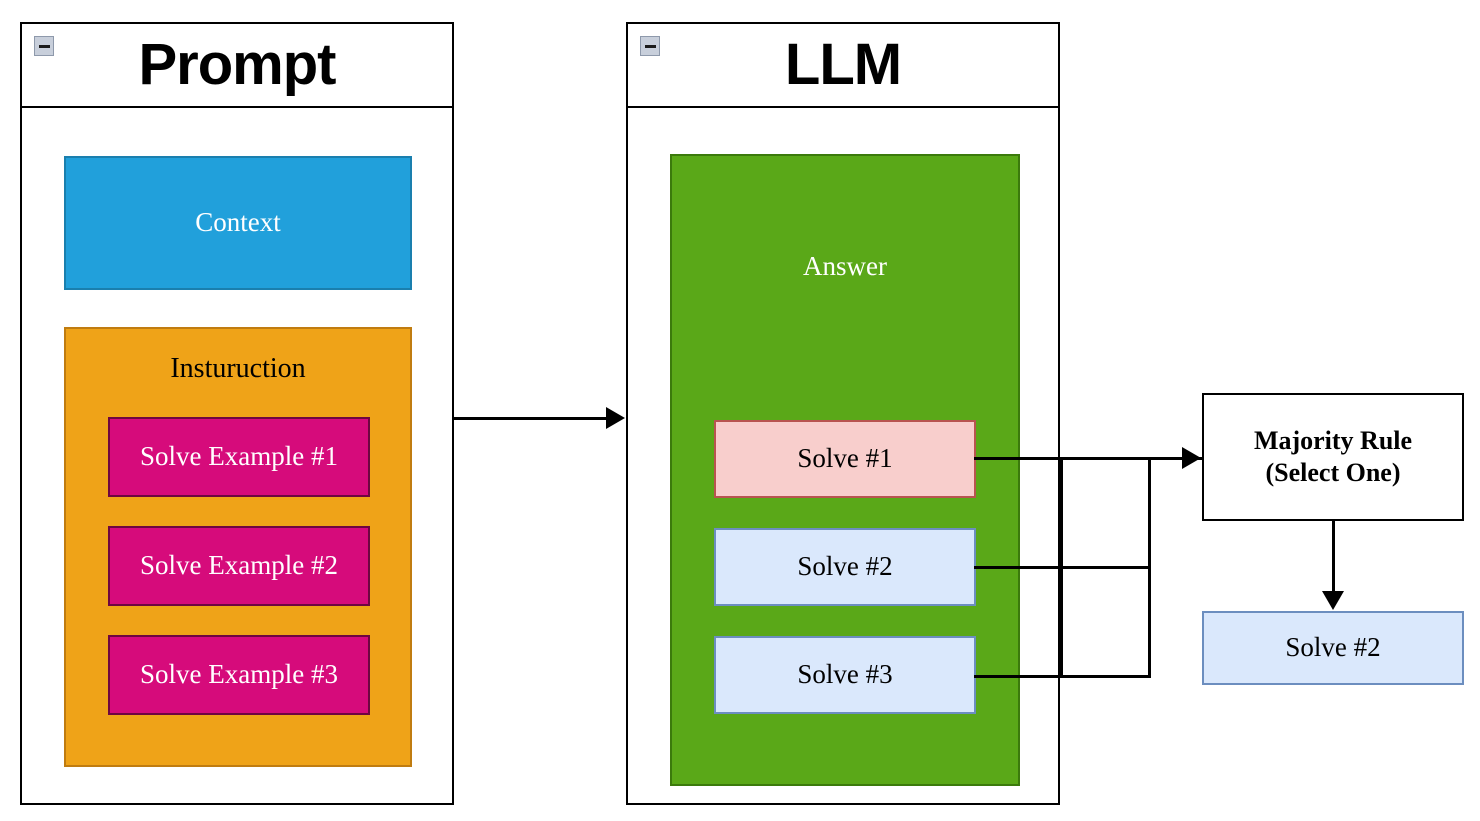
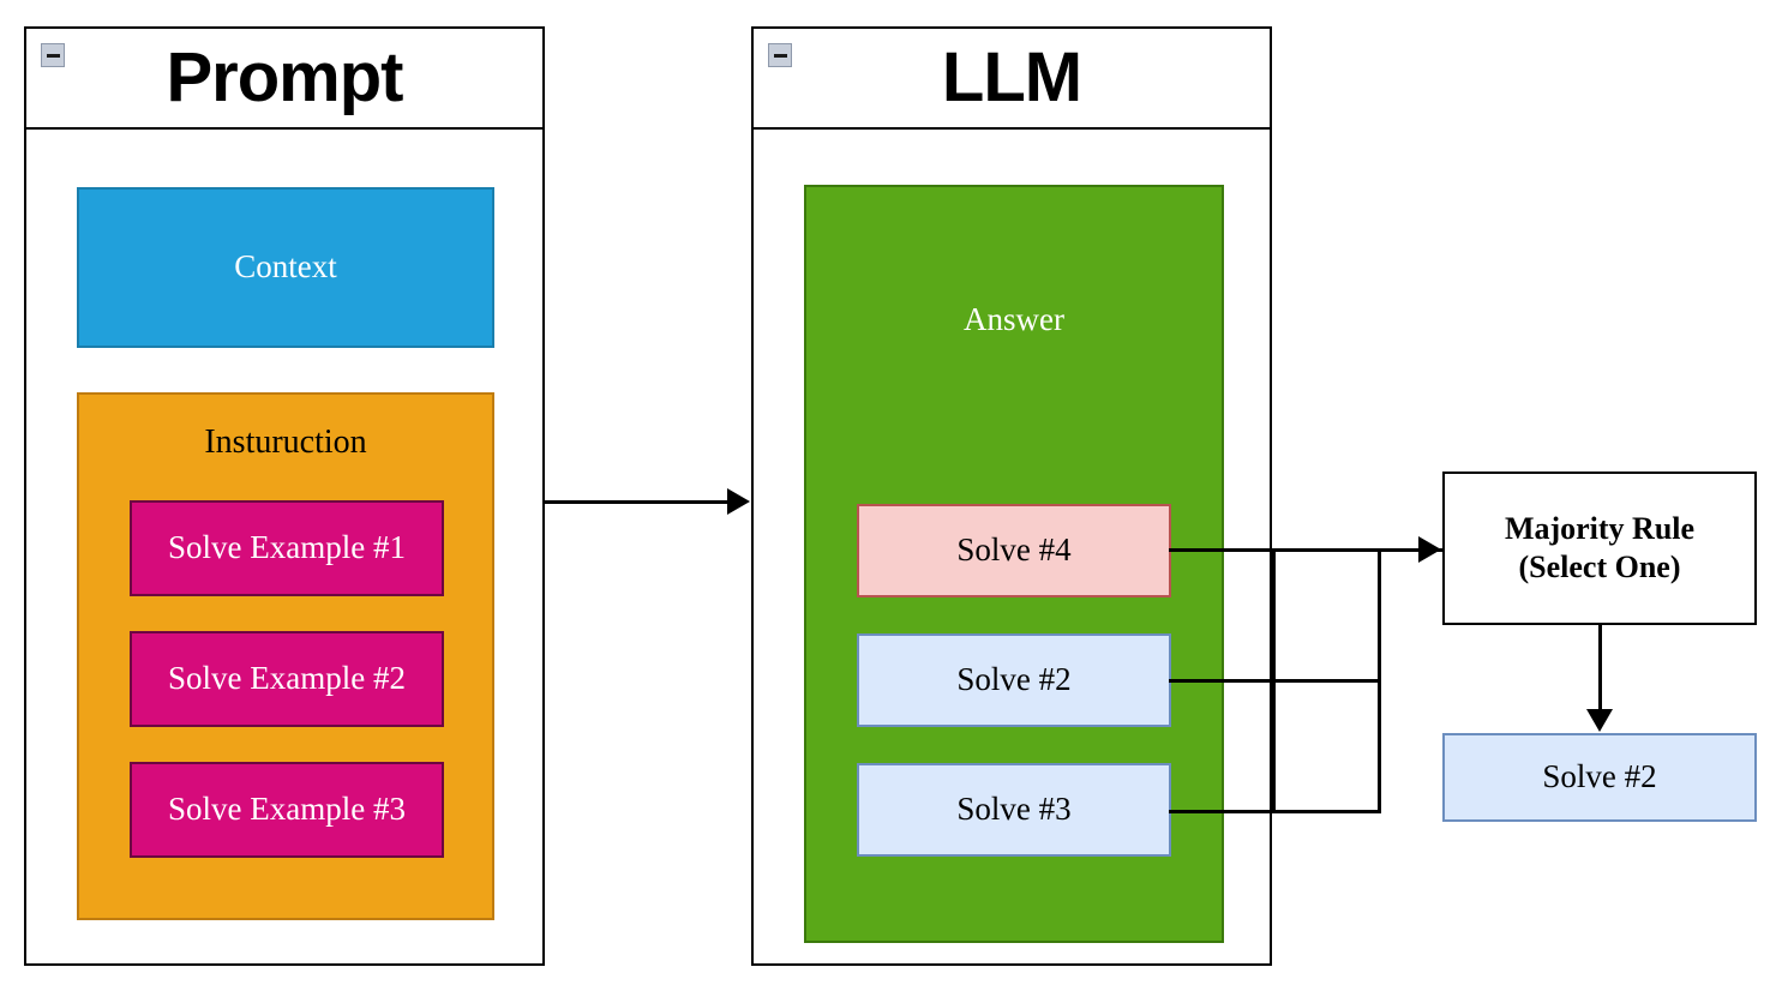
  Prompt
  Context
  Insturuction
  Solve Example #1
  Solve Example #2
  Solve Example #3
  LLM
  Answer
- Solve #1
+ Solve #4
  Solve #2
  Solve #3
  Majority Rule
  (Select One)
  Solve #2
